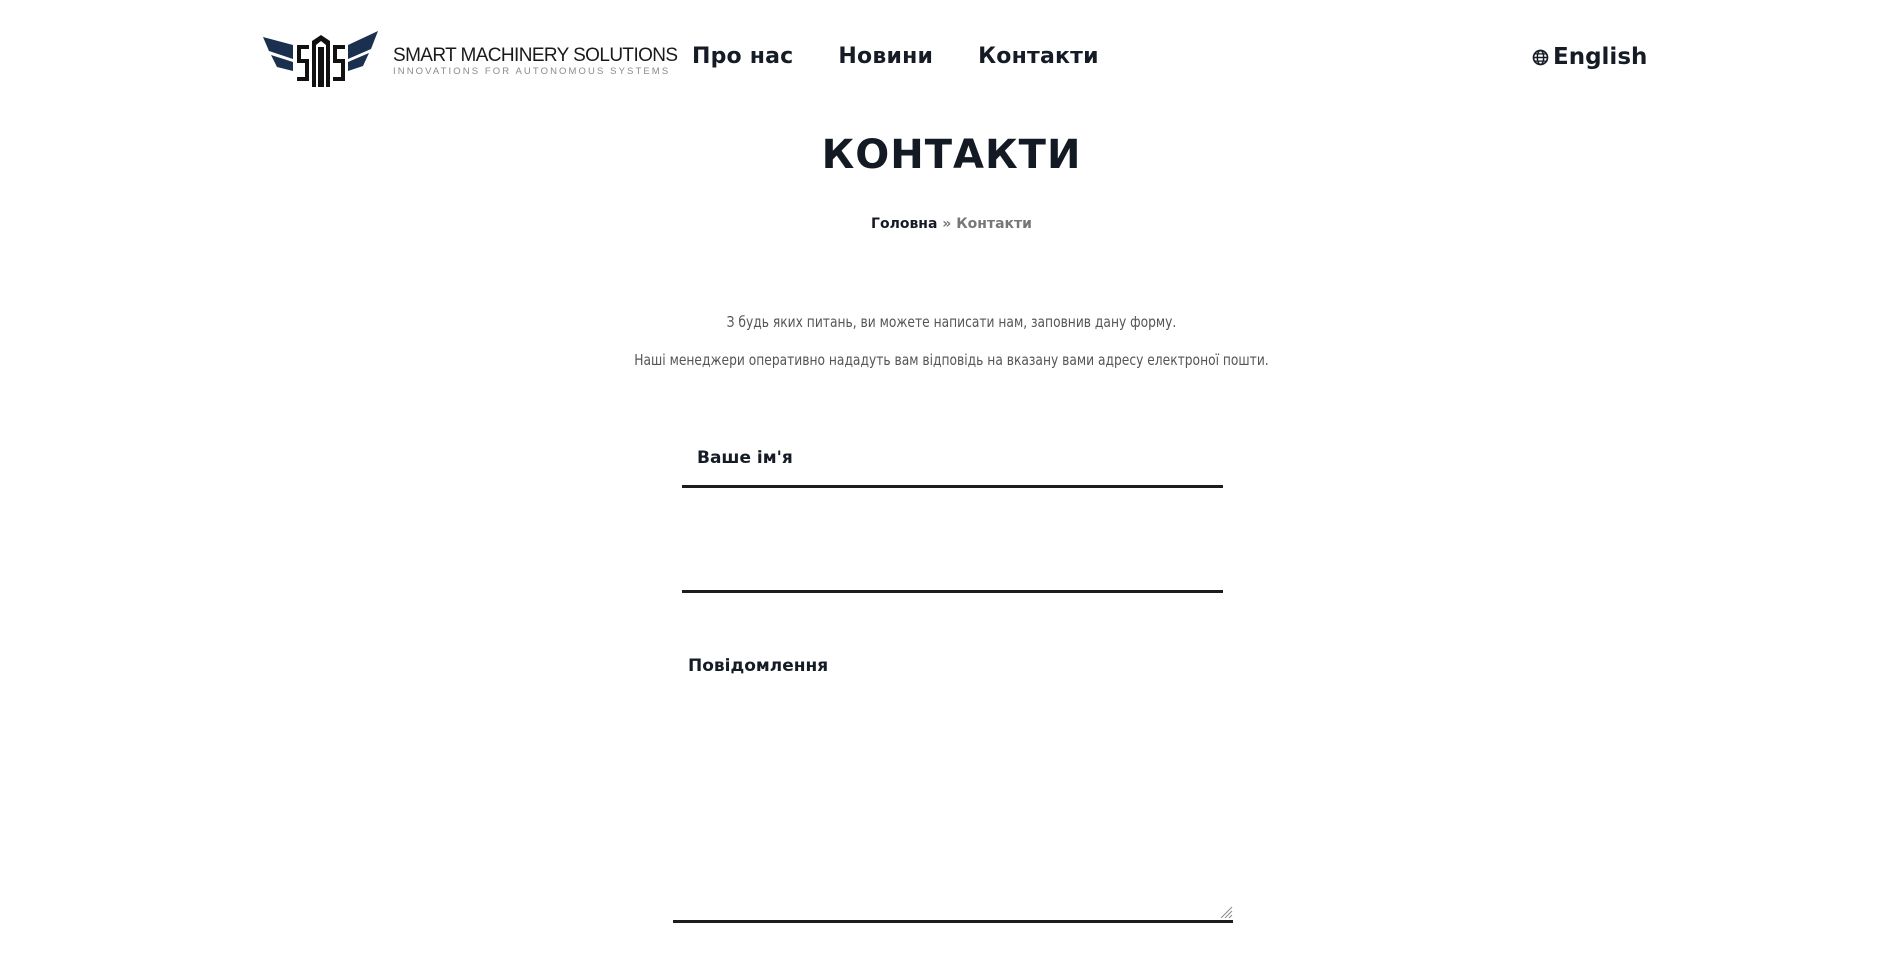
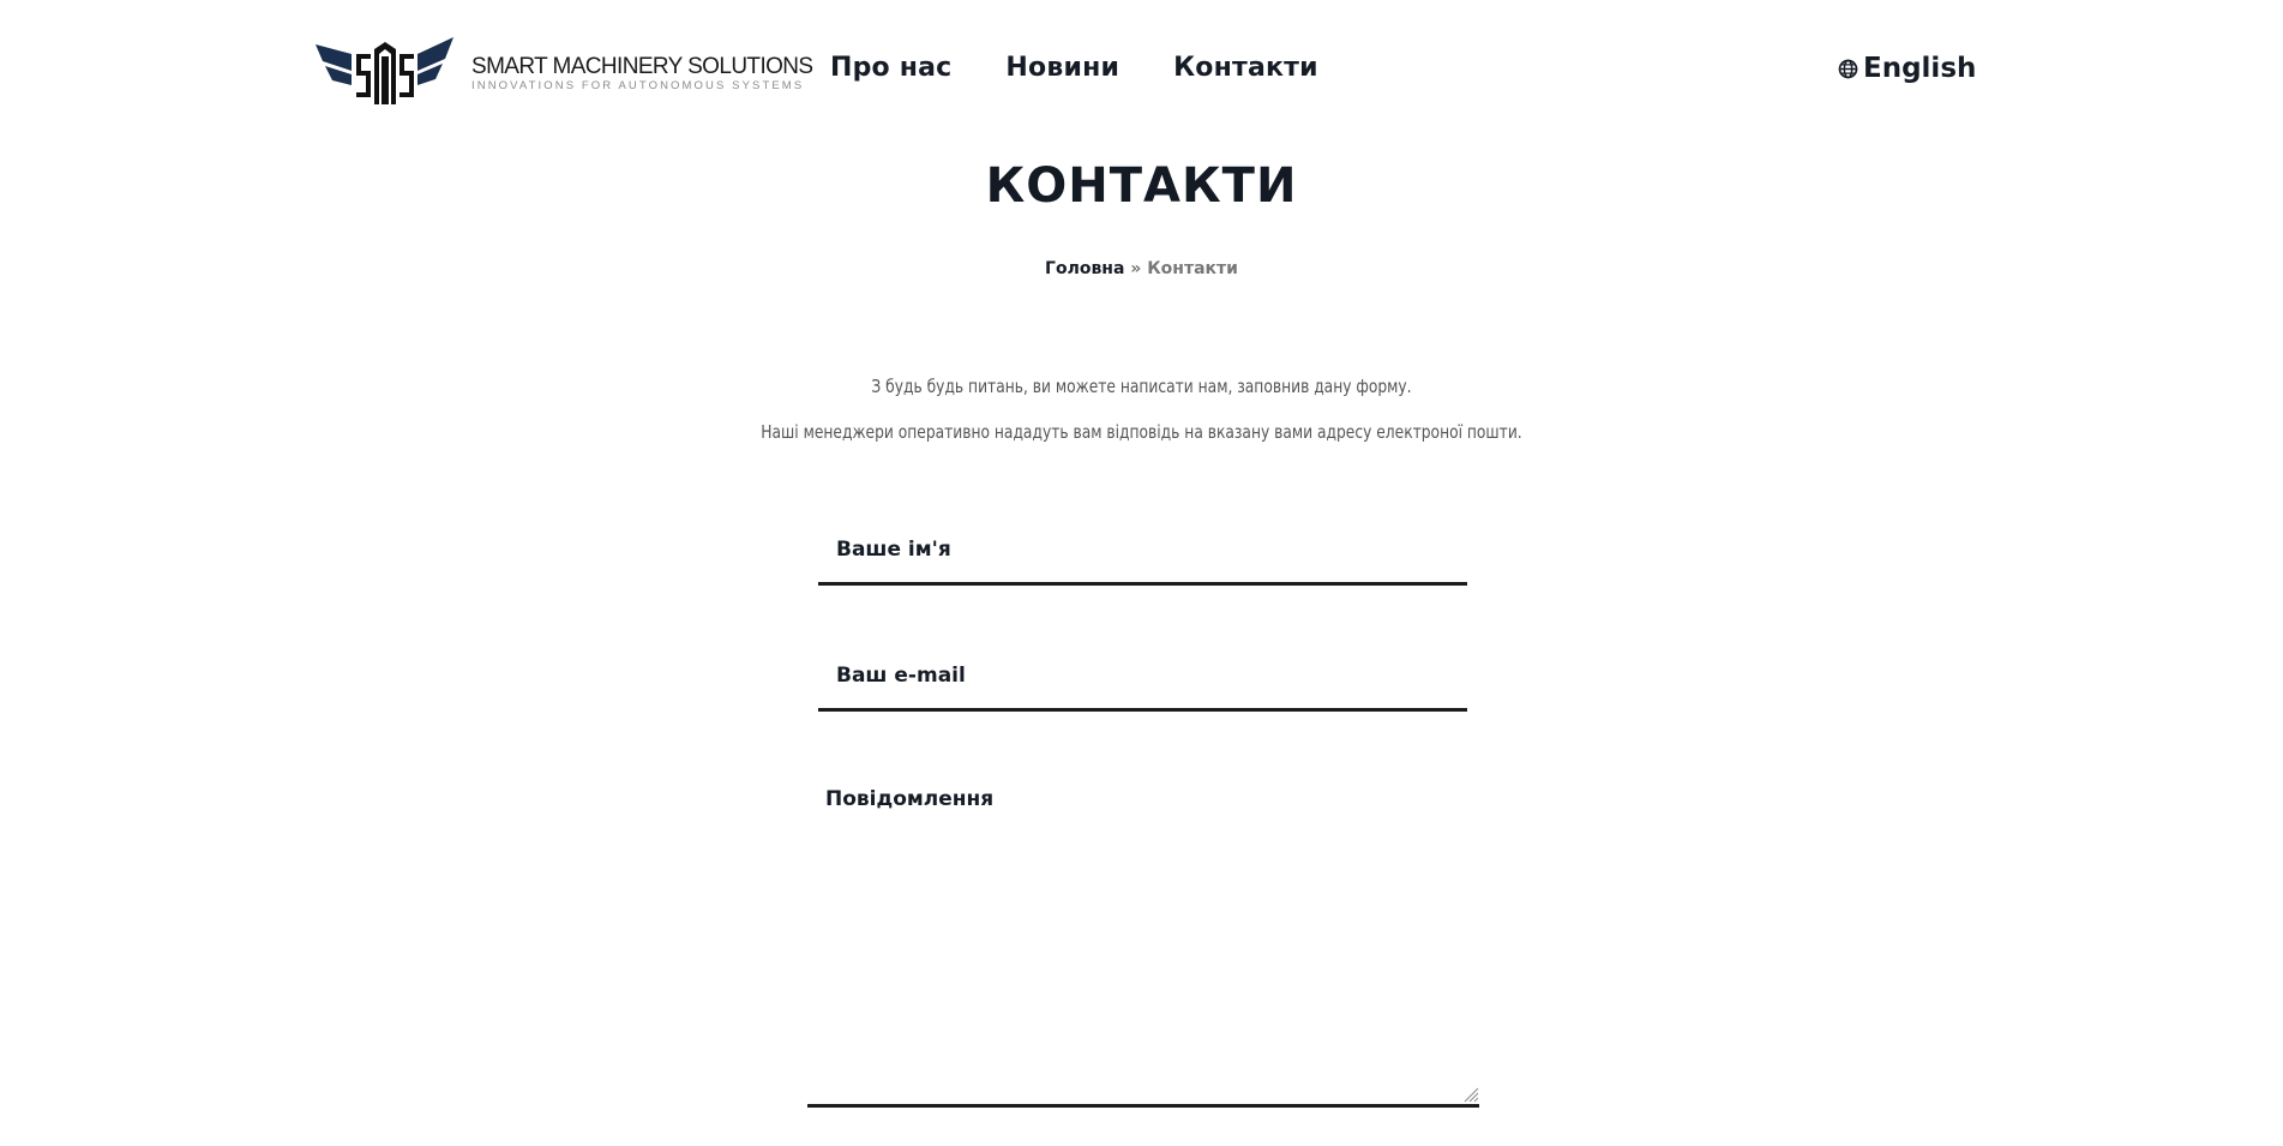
  SMART MACHINERY SOLUTIONS
  INNOVATIONS FOR AUTONOMOUS SYSTEMS
  Про нас
  Новини
  Контакти
  English
  КОНТАКТИ
  Головна » Контакти
- З будь яких питань, ви можете написати нам, заповнив дану форму.
+ З будь будь питань, ви можете написати нам, заповнив дану форму.
  Наші менеджери оперативно нададуть вам відповідь на вказану вами адресу електроної пошти.
  Ваше ім'я
+ Ваш e-mail
  Повідомлення
